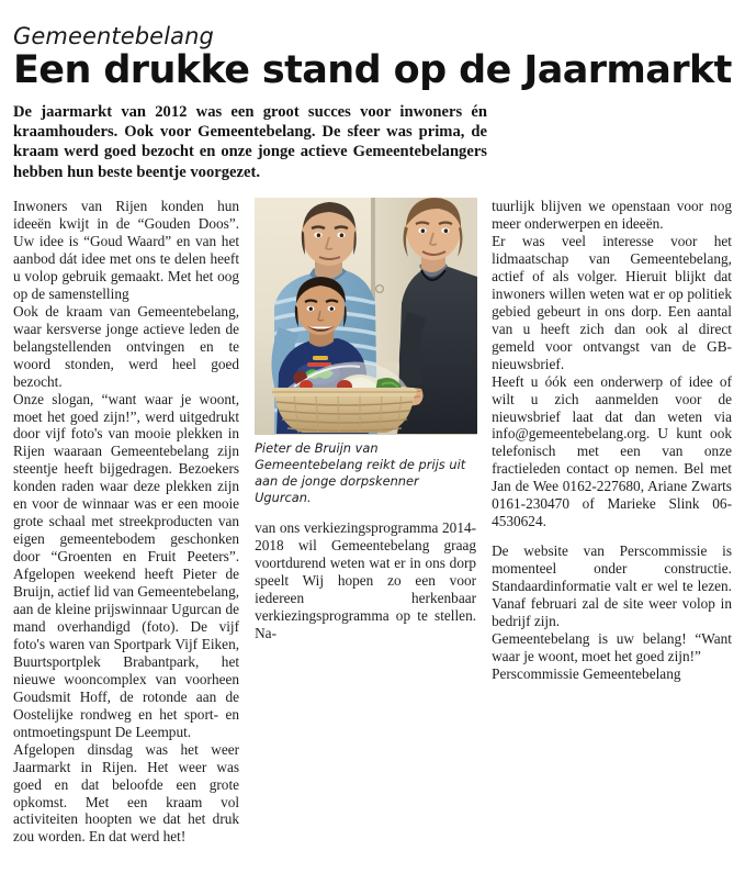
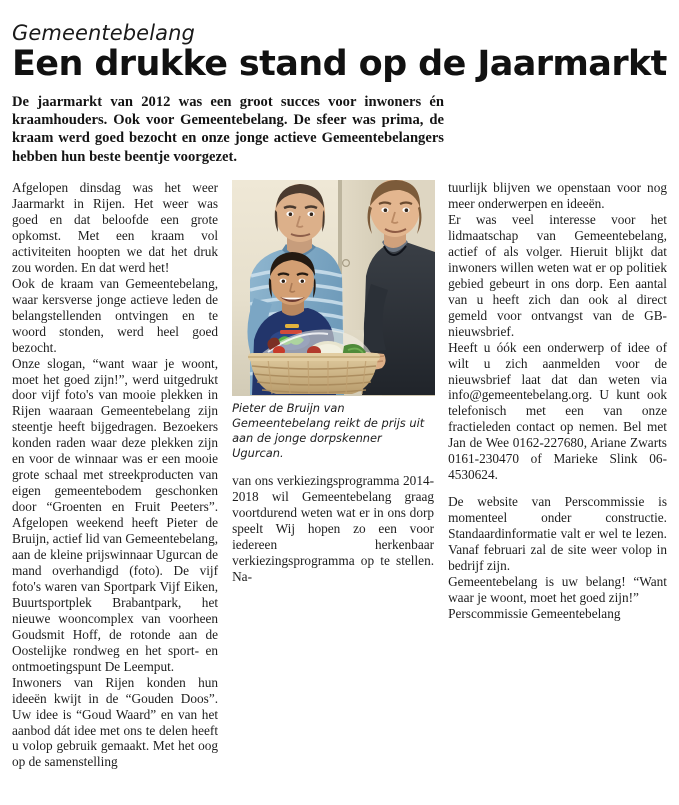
  Gemeentebelang
  Een drukke stand op de Jaarmarkt
  De jaarmarkt van 2012 was een groot succes voor inwoners én kraamhouders. Ook voor Gemeentebelang. De sfeer was prima, de kraam werd goed bezocht en onze jonge actieve Gemeentebelangers hebben hun beste beentje voorgezet.
- Inwoners van Rijen konden hun ideeën kwijt in de “Gouden Doos”. Uw idee is “Goud Waard” en van het aanbod dát idee met ons te delen heeft u volop gebruik gemaakt. Met het oog op de samenstelling
+ Afgelopen dinsdag was het weer Jaarmarkt in Rijen. Het weer was goed en dat beloofde een grote opkomst. Met een kraam vol activiteiten hoopten we dat het druk zou worden. En dat werd het!
  Ook de kraam van Gemeentebelang, waar kersverse jonge actieve leden de belangstellenden ontvingen en te woord stonden, werd heel goed bezocht.
  Onze slogan, “want waar je woont, moet het goed zijn!”, werd uitgedrukt door vijf foto's van mooie plekken in Rijen waaraan Gemeentebelang zijn steentje heeft bijgedragen. Bezoekers konden raden waar deze plekken zijn en voor de winnaar was er een mooie grote schaal met streekproducten van eigen gemeentebodem geschonken door “Groenten en Fruit Peeters”. Afgelopen weekend heeft Pieter de Bruijn, actief lid van Gemeentebelang, aan de kleine prijswinnaar Ugurcan de mand overhandigd (foto). De vijf foto's waren van Sportpark Vijf Eiken, Buurtsportplek Brabantpark, het nieuwe wooncomplex van voorheen Goudsmit Hoff, de rotonde aan de Oostelijke rondweg en het sport- en ontmoetingspunt De Leemput.
- Afgelopen dinsdag was het weer Jaarmarkt in Rijen. Het weer was goed en dat beloofde een grote opkomst. Met een kraam vol activiteiten hoopten we dat het druk zou worden. En dat werd het!
+ Inwoners van Rijen konden hun ideeën kwijt in de “Gouden Doos”. Uw idee is “Goud Waard” en van het aanbod dát idee met ons te delen heeft u volop gebruik gemaakt. Met het oog op de samenstelling
  Pieter de Bruijn van Gemeentebelang reikt de prijs uit aan de jonge dorpskenner Ugurcan.
  van ons verkiezingsprogramma 2014-2018 wil Gemeentebelang graag voortdurend weten wat er in ons dorp speelt Wij hopen zo een voor iedereen herkenbaar verkiezingsprogramma op te stellen. Na-
  tuurlijk blijven we openstaan voor nog meer onderwerpen en ideeën.
  Er was veel interesse voor het lidmaatschap van Gemeentebelang, actief of als volger. Hieruit blijkt dat inwoners willen weten wat er op politiek gebied gebeurt in ons dorp. Een aantal van u heeft zich dan ook al direct gemeld voor ontvangst van de GB-nieuwsbrief.
  Heeft u óók een onderwerp of idee of wilt u zich aanmelden voor de nieuwsbrief laat dat dan weten via info@gemeentebelang.org. U kunt ook telefonisch met een van onze fractieleden contact op nemen. Bel met Jan de Wee 0162-227680, Ariane Zwarts 0161-230470 of Marieke Slink 06-4530624.
  De website van Perscommissie is momenteel onder constructie. Standaardinformatie valt er wel te lezen. Vanaf februari zal de site weer volop in bedrijf zijn.
  Gemeentebelang is uw belang! “Want waar je woont, moet het goed zijn!”
  Perscommissie Gemeentebelang
